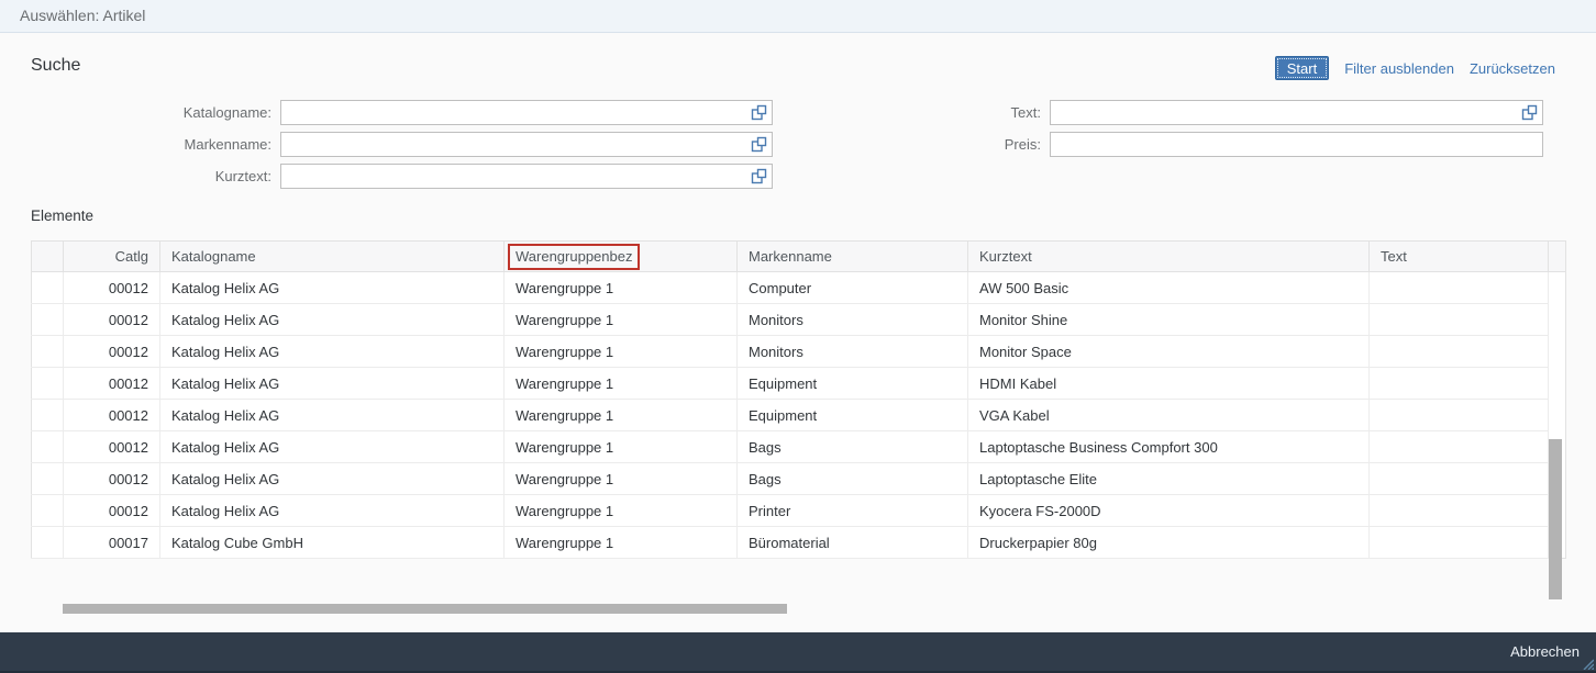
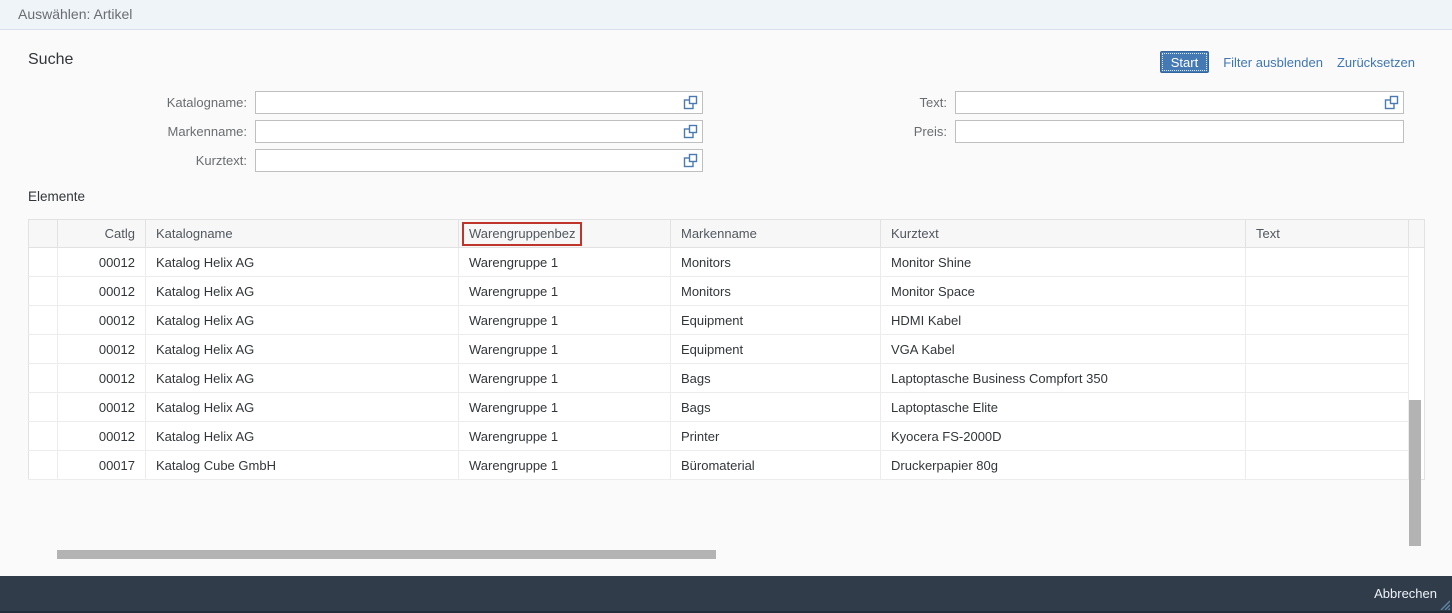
  Auswählen: Artikel
  Suche
  Start
  Filter ausblenden
  Zurücksetzen
  Katalogname:
  Markenname:
  Kurztext:
  Text:
  Preis:
  Elemente
  	Catlg	Katalogname	Warengruppenbez	Markenname	Kurztext	Text
- 	00012	Katalog Helix AG	Warengruppe 1	Computer	AW 500 Basic
  	00012	Katalog Helix AG	Warengruppe 1	Monitors	Monitor Shine
  	00012	Katalog Helix AG	Warengruppe 1	Monitors	Monitor Space
  	00012	Katalog Helix AG	Warengruppe 1	Equipment	HDMI Kabel
  	00012	Katalog Helix AG	Warengruppe 1	Equipment	VGA Kabel
- 	00012	Katalog Helix AG	Warengruppe 1	Bags	Laptoptasche Business Compfort 300
+ 	00012	Katalog Helix AG	Warengruppe 1	Bags	Laptoptasche Business Compfort 350
  	00012	Katalog Helix AG	Warengruppe 1	Bags	Laptoptasche Elite
  	00012	Katalog Helix AG	Warengruppe 1	Printer	Kyocera FS-2000D
  	00017	Katalog Cube GmbH	Warengruppe 1	Büromaterial	Druckerpapier 80g
  Abbrechen
